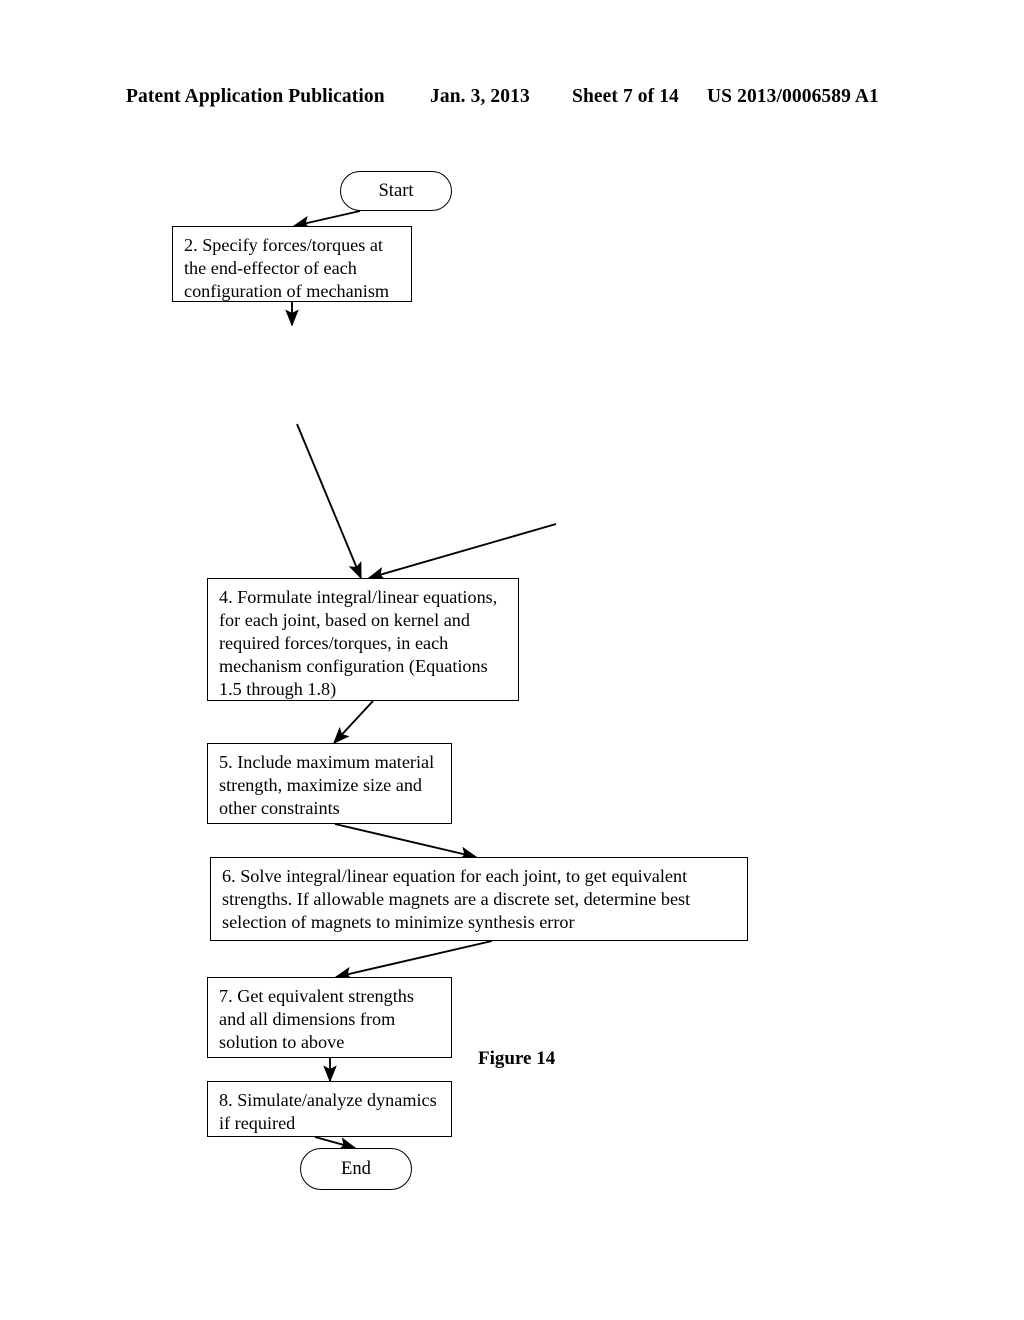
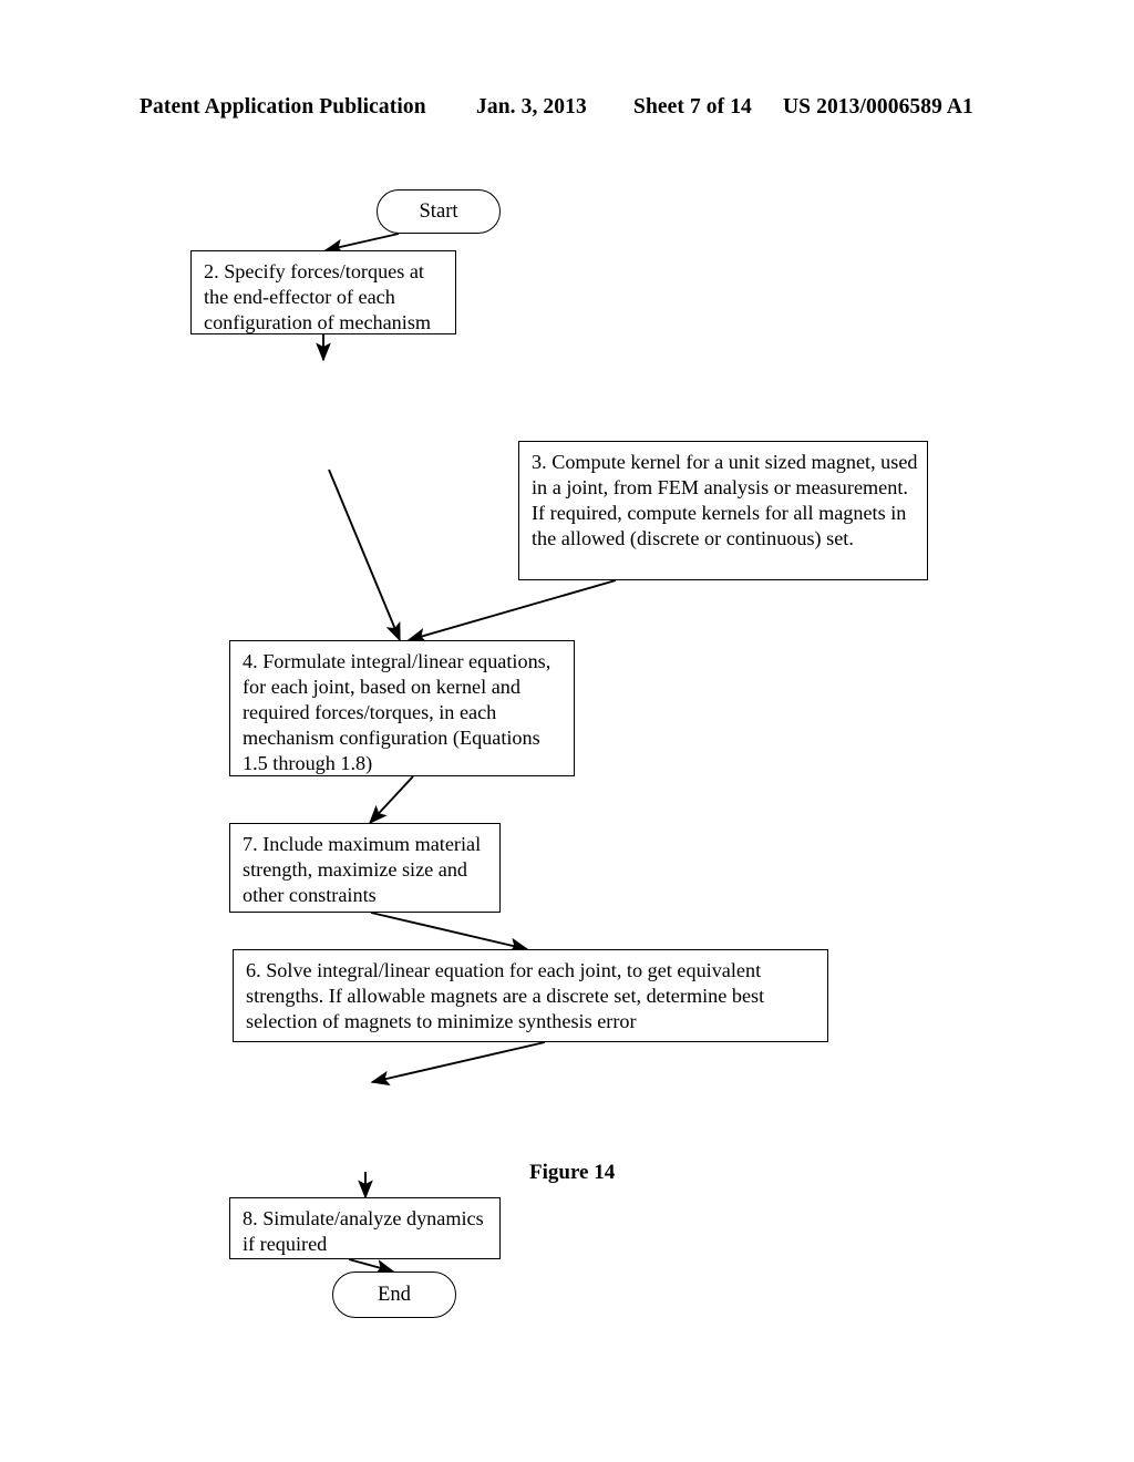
  Patent Application Publication
  Jan. 3, 2013
  Sheet 7 of 14
  US 2013/0006589 A1
  Start
  2. Specify forces/torques at the end-effector of each configuration of mechanism
+ 3. Compute kernel for a unit sized magnet, used in a joint, from FEM analysis or measurement. If required, compute kernels for all magnets in the allowed (discrete or continuous) set.
  4. Formulate integral/linear equations, for each joint, based on kernel and required forces/torques, in each mechanism configuration (Equations 1.5 through 1.8)
- 5. Include maximum material strength, maximize size and other constraints
+ 7. Include maximum material strength, maximize size and other constraints
  6. Solve integral/linear equation for each joint, to get equivalent strengths. If allowable magnets are a discrete set, determine best selection of magnets to minimize synthesis error
- 7. Get equivalent strengths and all dimensions from solution to above
  8. Simulate/analyze dynamics if required
  End
  Figure 14
